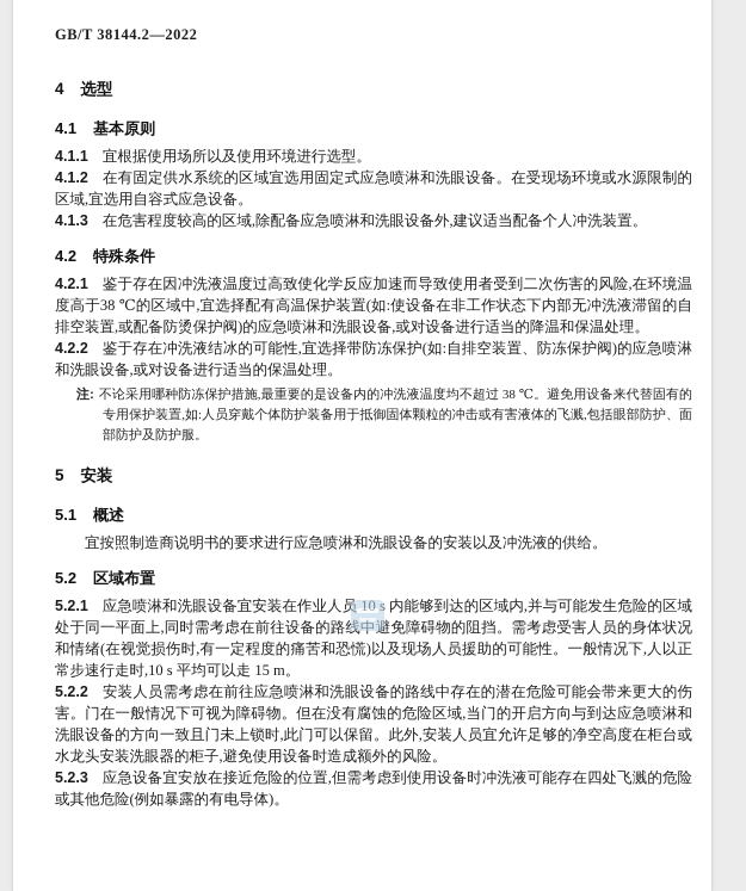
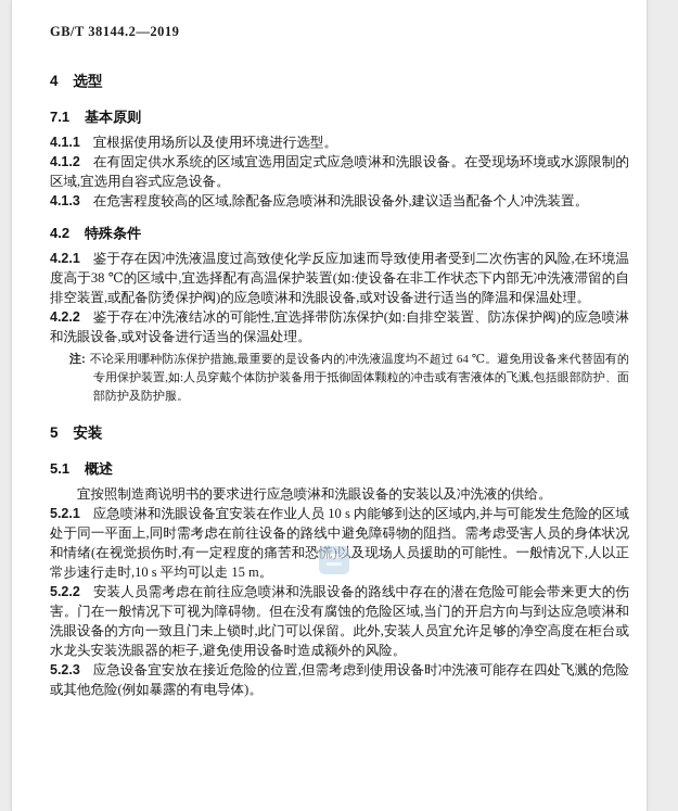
- GB/T 38144.2—2022
+ GB/T 38144.2—2019
  4 选型
- 4.1 基本原则
+ 7.1 基本原则
  4.1.1 宜根据使用场所以及使用环境进行选型。
  4.1.2 在有固定供水系统的区域宜选用固定式应急喷淋和洗眼设备。在受现场环境或水源限制的区域,宜选用自容式应急设备。
  4.1.3 在危害程度较高的区域,除配备应急喷淋和洗眼设备外,建议适当配备个人冲洗装置。
  4.2 特殊条件
  4.2.1 鉴于存在因冲洗液温度过高致使化学反应加速而导致使用者受到二次伤害的风险,在环境温度高于38 ℃的区域中,宜选择配有高温保护装置(如:使设备在非工作状态下内部无冲洗液滞留的自排空装置,或配备防烫保护阀)的应急喷淋和洗眼设备,或对设备进行适当的降温和保温处理。
  4.2.2 鉴于存在冲洗液结冰的可能性,宜选择带防冻保护(如:自排空装置、防冻保护阀)的应急喷淋和洗眼设备,或对设备进行适当的保温处理。
- 注: 不论采用哪种防冻保护措施,最重要的是设备内的冲洗液温度均不超过 38 ℃。避免用设备来代替固有的专用保护装置,如:人员穿戴个体防护装备用于抵御固体颗粒的冲击或有害液体的飞溅,包括眼部防护、面部防护及防护服。
+ 注: 不论采用哪种防冻保护措施,最重要的是设备内的冲洗液温度均不超过 64 ℃。避免用设备来代替固有的专用保护装置,如:人员穿戴个体防护装备用于抵御固体颗粒的冲击或有害液体的飞溅,包括眼部防护、面部防护及防护服。
  5 安装
  5.1 概述
  宜按照制造商说明书的要求进行应急喷淋和洗眼设备的安装以及冲洗液的供给。
- 5.2 区域布置
  5.2.1 应急喷淋和洗眼设备宜安装在作业人员 10 s 内能够到达的区域内,并与可能发生危险的区域处于同一平面上,同时需考虑在前往设备的路线中避免障碍物的阻挡。需考虑受害人员的身体状况和情绪(在视觉损伤时,有一定程度的痛苦和恐慌)以及现场人员援助的可能性。一般情况下,人以正常步速行走时,10 s 平均可以走 15 m。
  5.2.2 安装人员需考虑在前往应急喷淋和洗眼设备的路线中存在的潜在危险可能会带来更大的伤害。门在一般情况下可视为障碍物。但在没有腐蚀的危险区域,当门的开启方向与到达应急喷淋和洗眼设备的方向一致且门未上锁时,此门可以保留。此外,安装人员宜允许足够的净空高度在柜台或水龙头安装洗眼器的柜子,避免使用设备时造成额外的风险。
  5.2.3 应急设备宜安放在接近危险的位置,但需考虑到使用设备时冲洗液可能存在四处飞溅的危险或其他危险(例如暴露的有电导体)。
